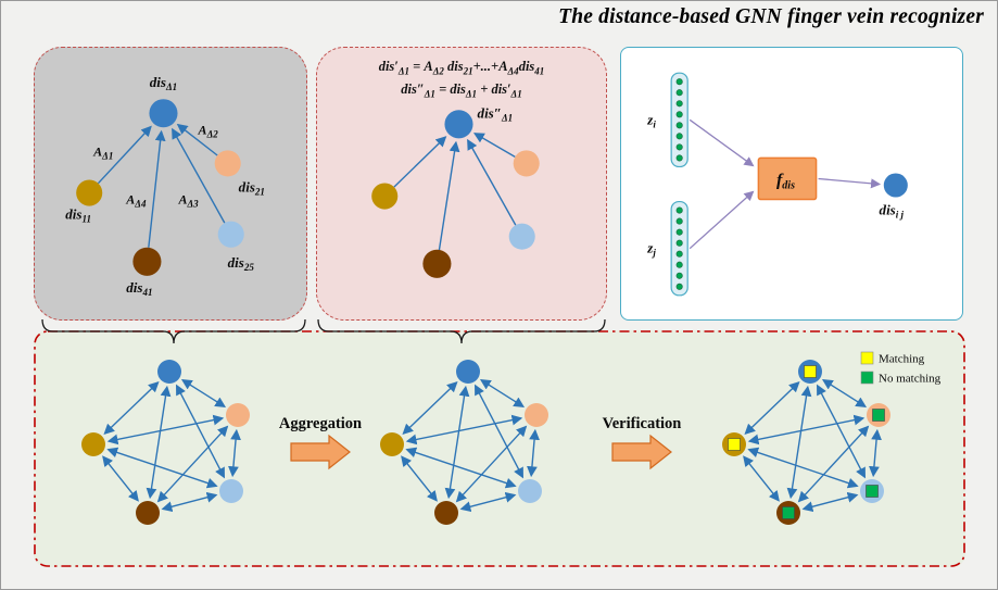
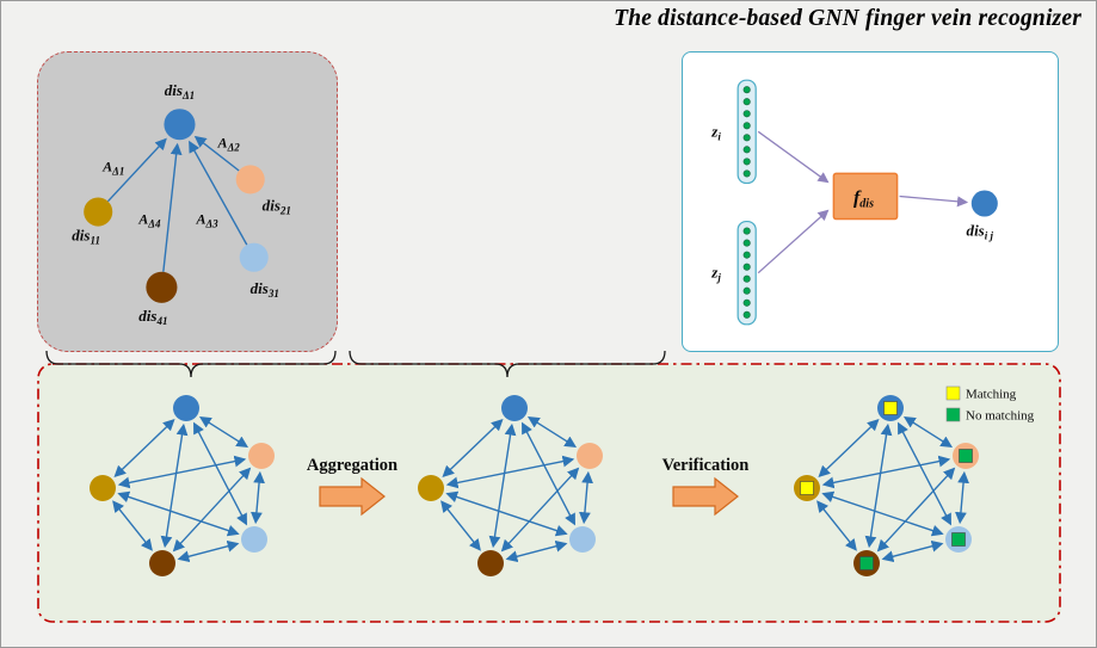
  The distance-based GNN finger vein recognizer
  disΔ1
  dis11
  dis21
- dis25
+ dis31
  dis41
  AΔ1
  AΔ2
  AΔ3
  AΔ4
- dis′Δ1 = AΔ2 dis21+...+AΔ4dis41
- dis″Δ1 = disΔ1 + dis′Δ1
- dis″Δ1
  zi
  zj
  fdis
  disi j
  Aggregation
  Verification
  Matching
  No matching
